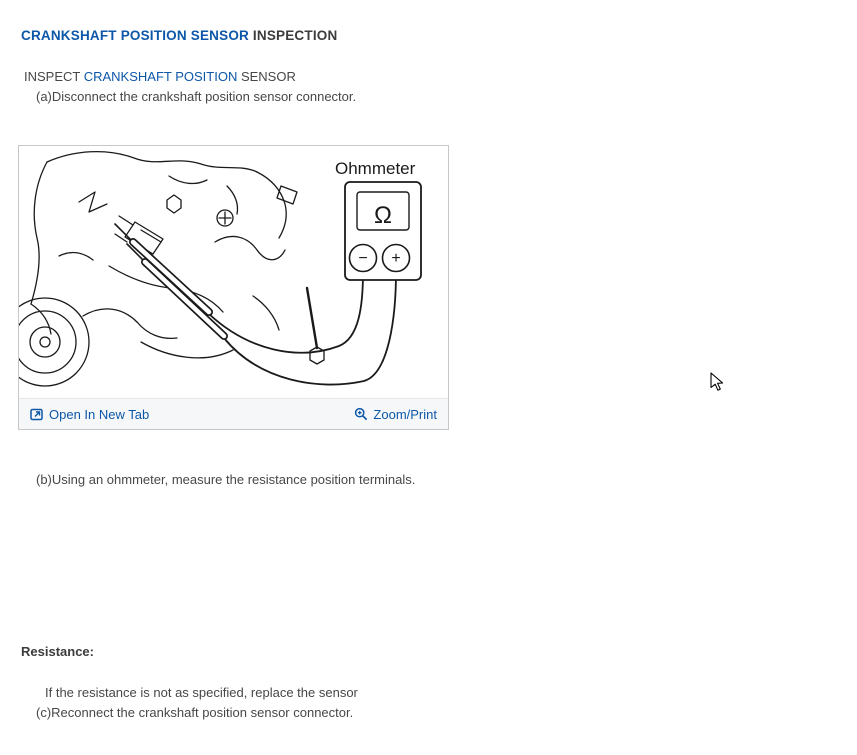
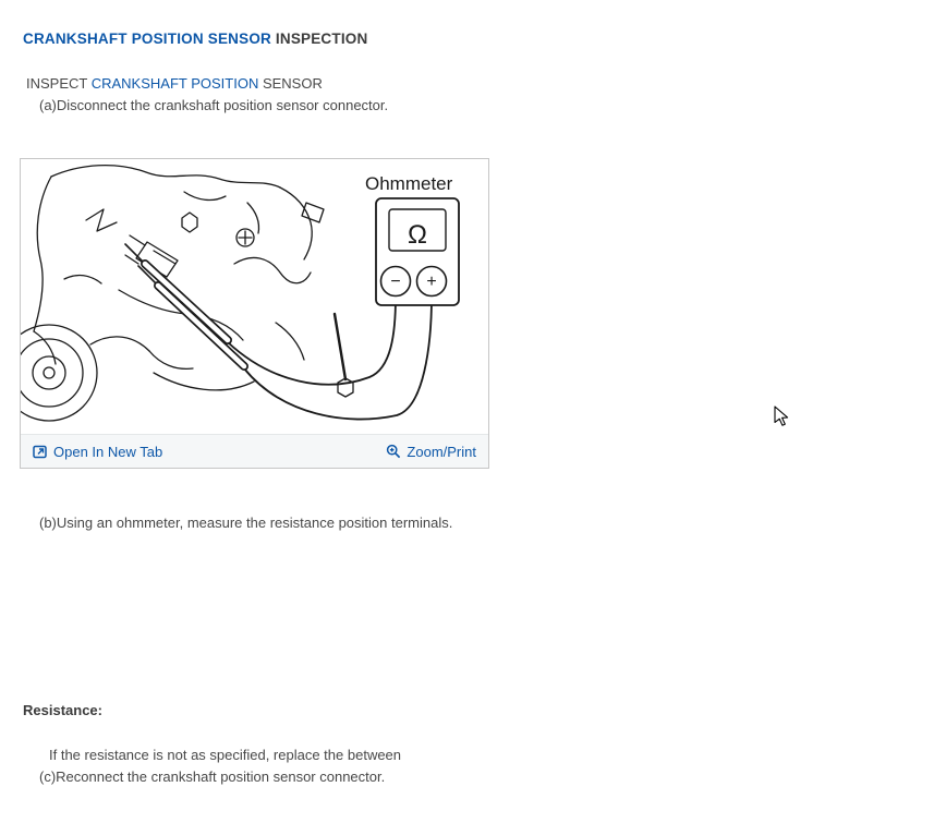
  CRANKSHAFT POSITION SENSOR INSPECTION
  INSPECT CRANKSHAFT POSITION SENSOR
  (a)Disconnect the crankshaft position sensor connector.
  Ω
  −
  +
  Ohmmeter
  Open In New Tab
  Zoom/Print
  (b)Using an ohmmeter, measure the resistance position terminals.
  Resistance:
- If the resistance is not as specified, replace the sensor
+ If the resistance is not as specified, replace the between
  (c)Reconnect the crankshaft position sensor connector.
